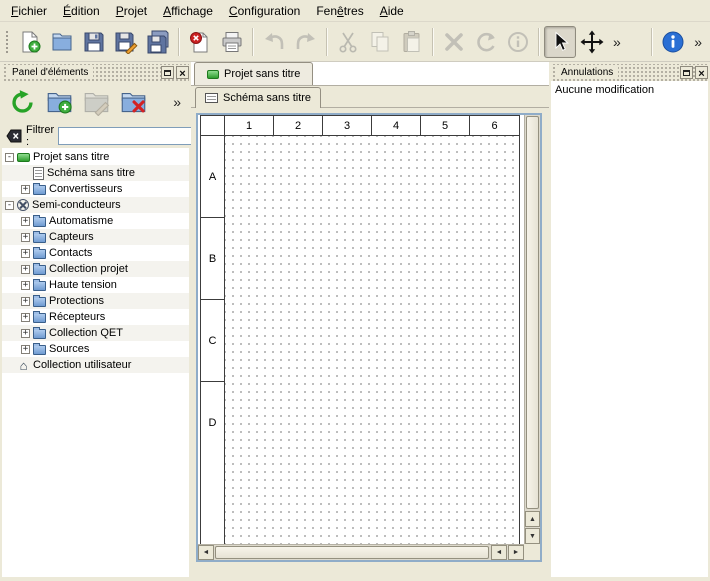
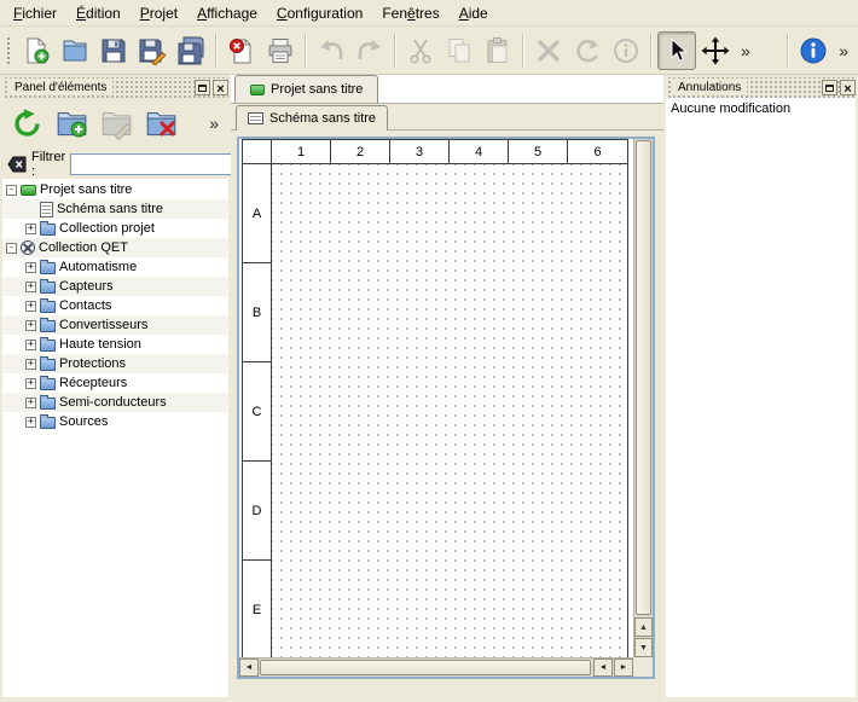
  Fichier
  Édition
  Projet
  Affichage
  Configuration
  Fenêtres
  Aide
  Panel d'éléments
  Filtrer :
  -
  Projet sans titre
  Schéma sans titre
  +
- Convertisseurs
+ Collection projet
  -
- Semi-conducteurs
+ Collection QET
  +
  Automatisme
  +
  Capteurs
  +
  Contacts
  +
- Collection projet
+ Convertisseurs
  +
  Haute tension
  +
  Protections
  +
  Récepteurs
  +
- Collection QET
+ Semi-conducteurs
  +
  Sources
- Collection utilisateur
  Projet sans titre
  Schéma sans titre
  1
  2
  3
  4
  5
  6
  A
  B
  C
  D
+ E
  Annulations
  Aucune modification
